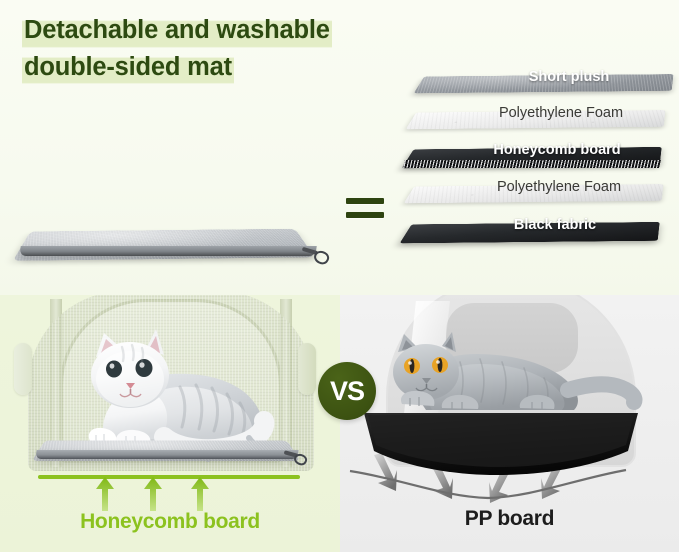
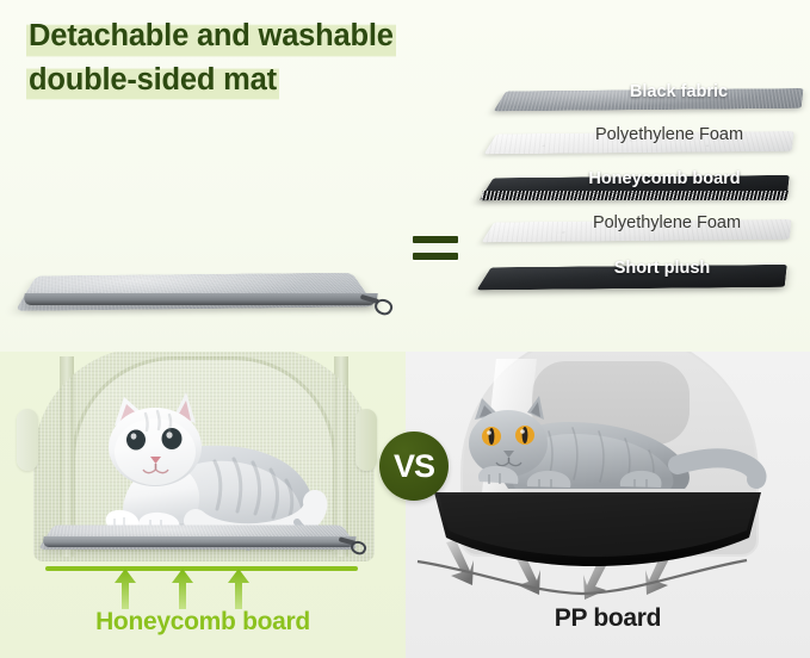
  Detachable and washable
  double-sided mat
- Short plush
+ Black fabric
  Polyethylene Foam
  Honeycomb board
  Polyethylene Foam
- Black fabric
+ Short plush
  Honeycomb board
  PP board
  VS
